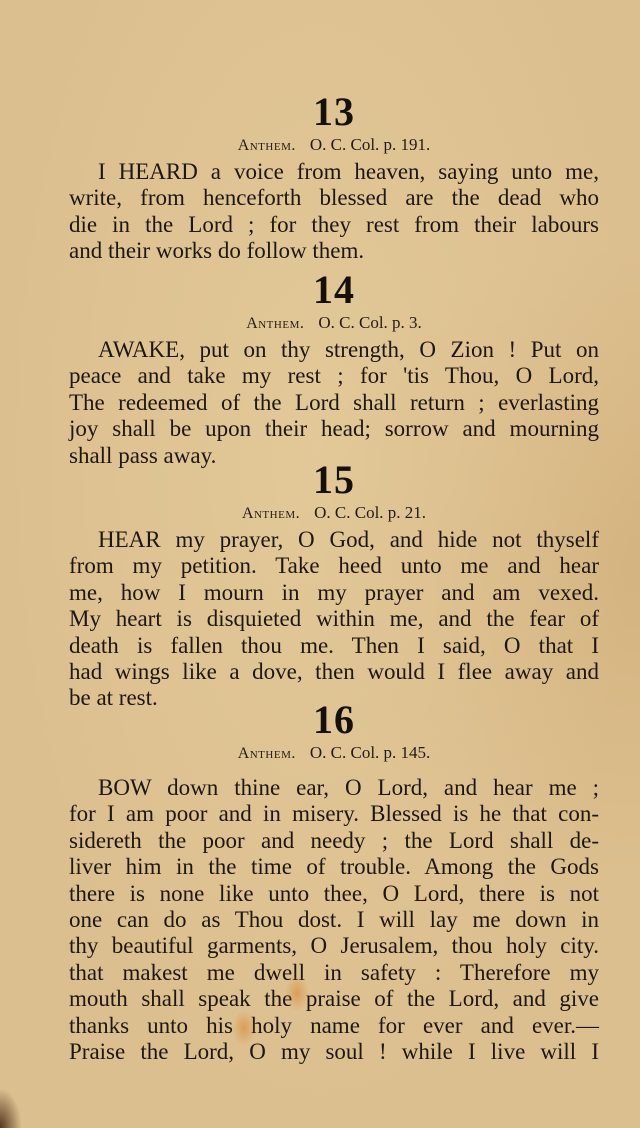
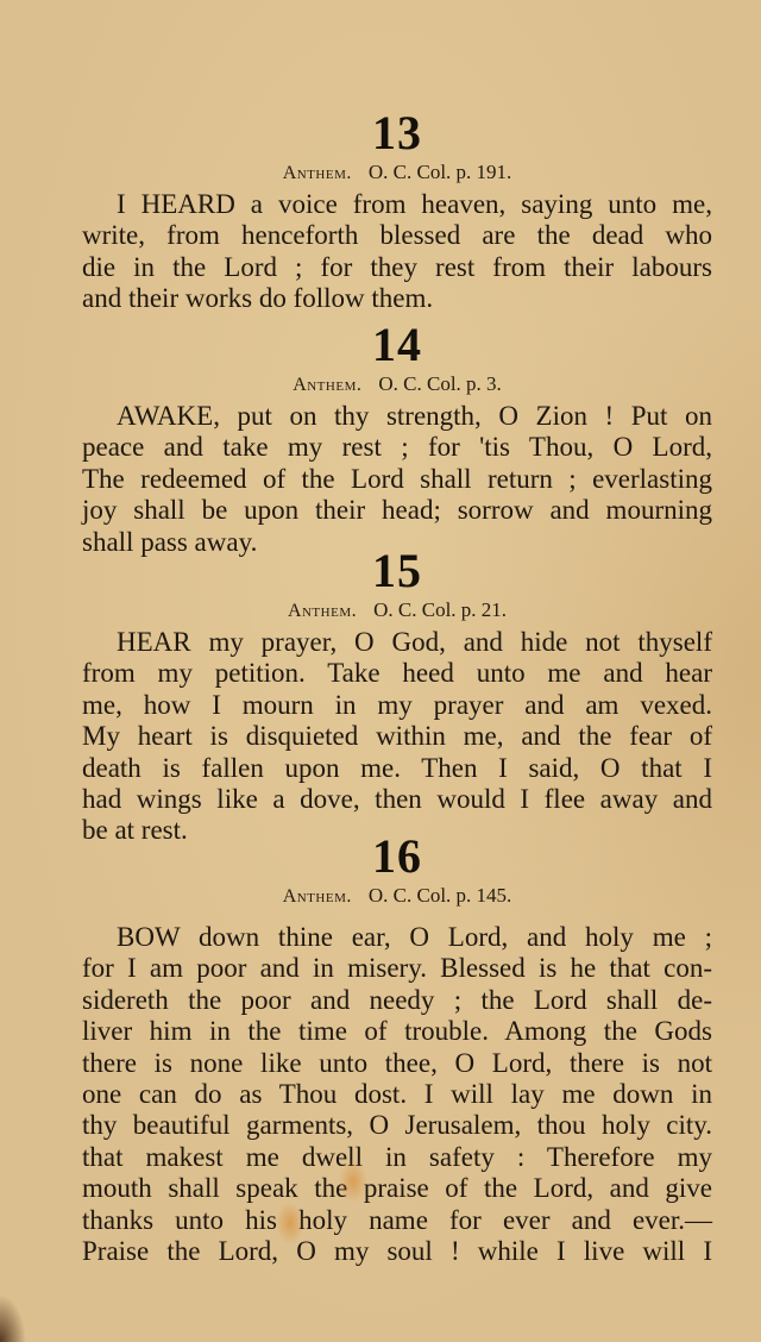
  13
  Anthem. O. C. Col. p. 191.
  I HEARD a voice from heaven, saying unto me,
  write, from henceforth blessed are the dead who
  die in the Lord ; for they rest from their labours
  and their works do follow them.
  14
  Anthem. O. C. Col. p. 3.
  AWAKE, put on thy strength, O Zion ! Put on
  peace and take my rest ; for 'tis Thou, O Lord,
  The redeemed of the Lord shall return ; everlasting
  joy shall be upon their head; sorrow and mourning
  shall pass away.
  15
  Anthem. O. C. Col. p. 21.
  HEAR my prayer, O God, and hide not thyself
  from my petition. Take heed unto me and hear
  me, how I mourn in my prayer and am vexed.
  My heart is disquieted within me, and the fear of
- death is fallen thou me. Then I said, O that I
+ death is fallen upon me. Then I said, O that I
  had wings like a dove, then would I flee away and
  be at rest.
  16
  Anthem. O. C. Col. p. 145.
- BOW down thine ear, O Lord, and hear me ;
+ BOW down thine ear, O Lord, and holy me ;
  for I am poor and in misery. Blessed is he that con-
  sidereth the poor and needy ; the Lord shall de-
  liver him in the time of trouble. Among the Gods
  there is none like unto thee, O Lord, there is not
  one can do as Thou dost. I will lay me down in
  thy beautiful garments, O Jerusalem, thou holy city.
  that makest me dwell in safety : Therefore my
  mouth shall speak th praise of the Lord, and give
  thanks unto his holy name for ever and ever.—
  Praise the Lord, O my soul ! while I live will I
